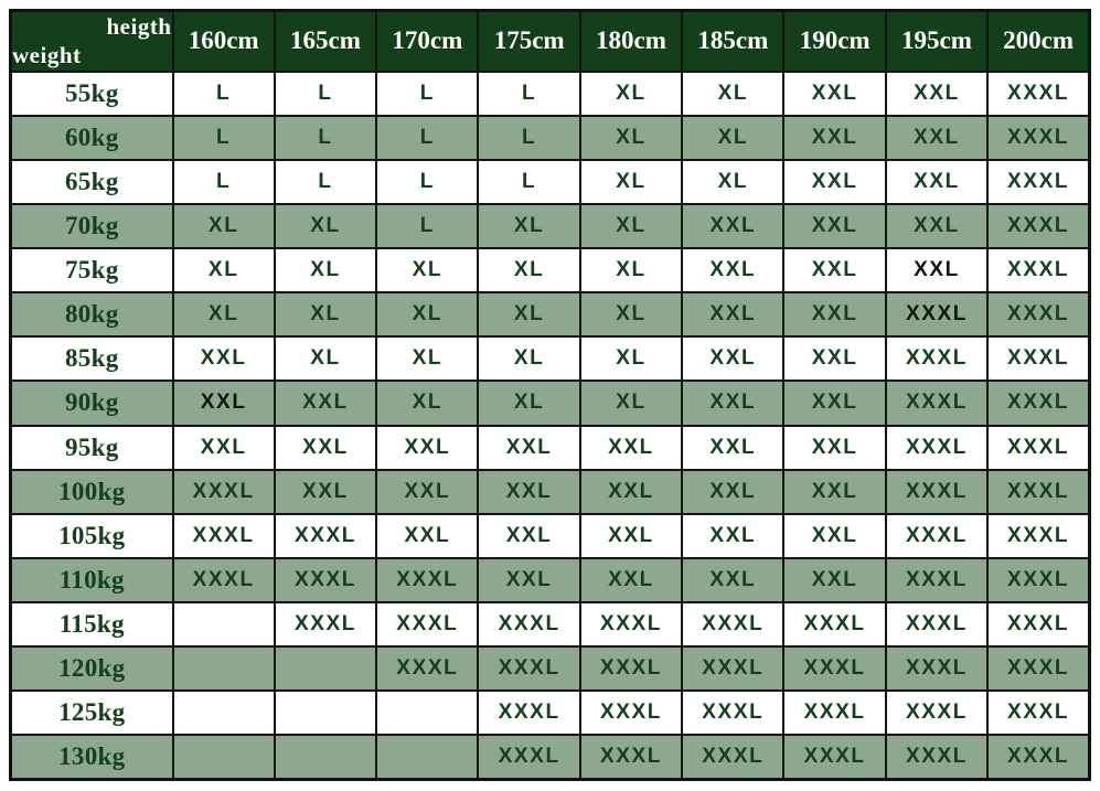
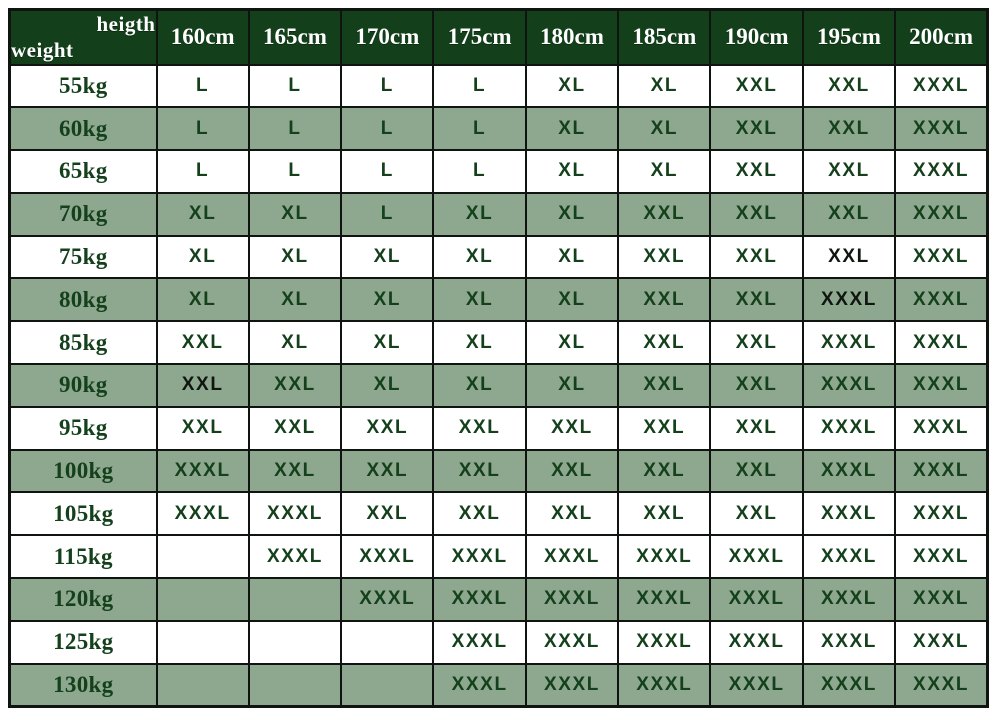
  heigth weight	160cm	165cm	170cm	175cm	180cm	185cm	190cm	195cm	200cm
  55kg	L	L	L	L	XL	XL	XXL	XXL	XXXL
  60kg	L	L	L	L	XL	XL	XXL	XXL	XXXL
  65kg	L	L	L	L	XL	XL	XXL	XXL	XXXL
  70kg	XL	XL	L	XL	XL	XXL	XXL	XXL	XXXL
  75kg	XL	XL	XL	XL	XL	XXL	XXL	XXL	XXXL
  80kg	XL	XL	XL	XL	XL	XXL	XXL	XXXL	XXXL
  85kg	XXL	XL	XL	XL	XL	XXL	XXL	XXXL	XXXL
  90kg	XXL	XXL	XL	XL	XL	XXL	XXL	XXXL	XXXL
  95kg	XXL	XXL	XXL	XXL	XXL	XXL	XXL	XXXL	XXXL
  100kg	XXXL	XXL	XXL	XXL	XXL	XXL	XXL	XXXL	XXXL
  105kg	XXXL	XXXL	XXL	XXL	XXL	XXL	XXL	XXXL	XXXL
- 110kg	XXXL	XXXL	XXXL	XXL	XXL	XXL	XXL	XXXL	XXXL
  115kg		XXXL	XXXL	XXXL	XXXL	XXXL	XXXL	XXXL	XXXL
  120kg			XXXL	XXXL	XXXL	XXXL	XXXL	XXXL	XXXL
  125kg				XXXL	XXXL	XXXL	XXXL	XXXL	XXXL
  130kg				XXXL	XXXL	XXXL	XXXL	XXXL	XXXL
